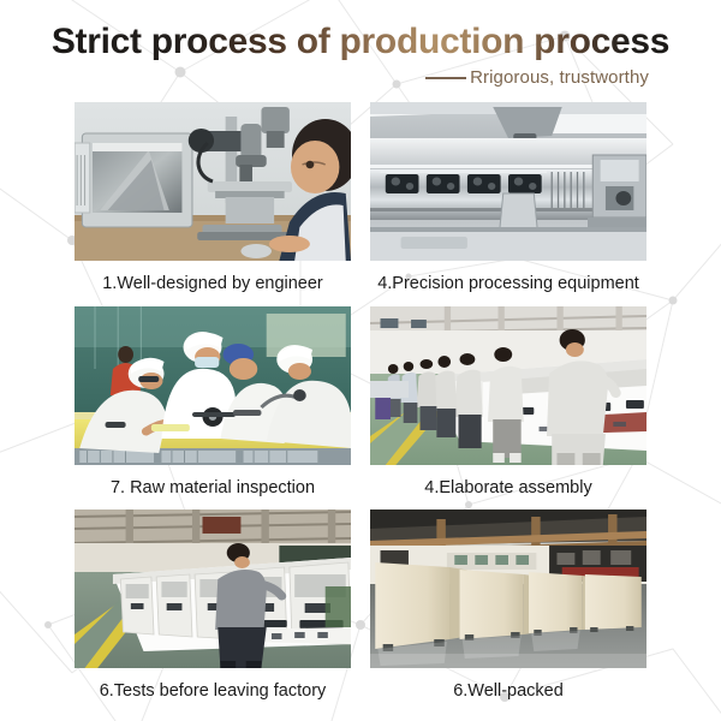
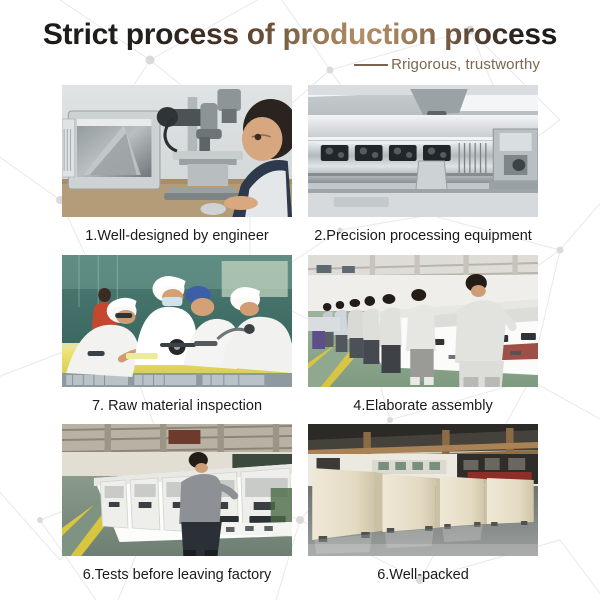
  Strict process of production process
  Rrigorous, trustworthy
  1.Well-designed by engineer
- 4.Precision processing equipment
+ 2.Precision processing equipment
  7. Raw material inspection
  4.Elaborate assembly
  6.Tests before leaving factory
  6.Well-packed
